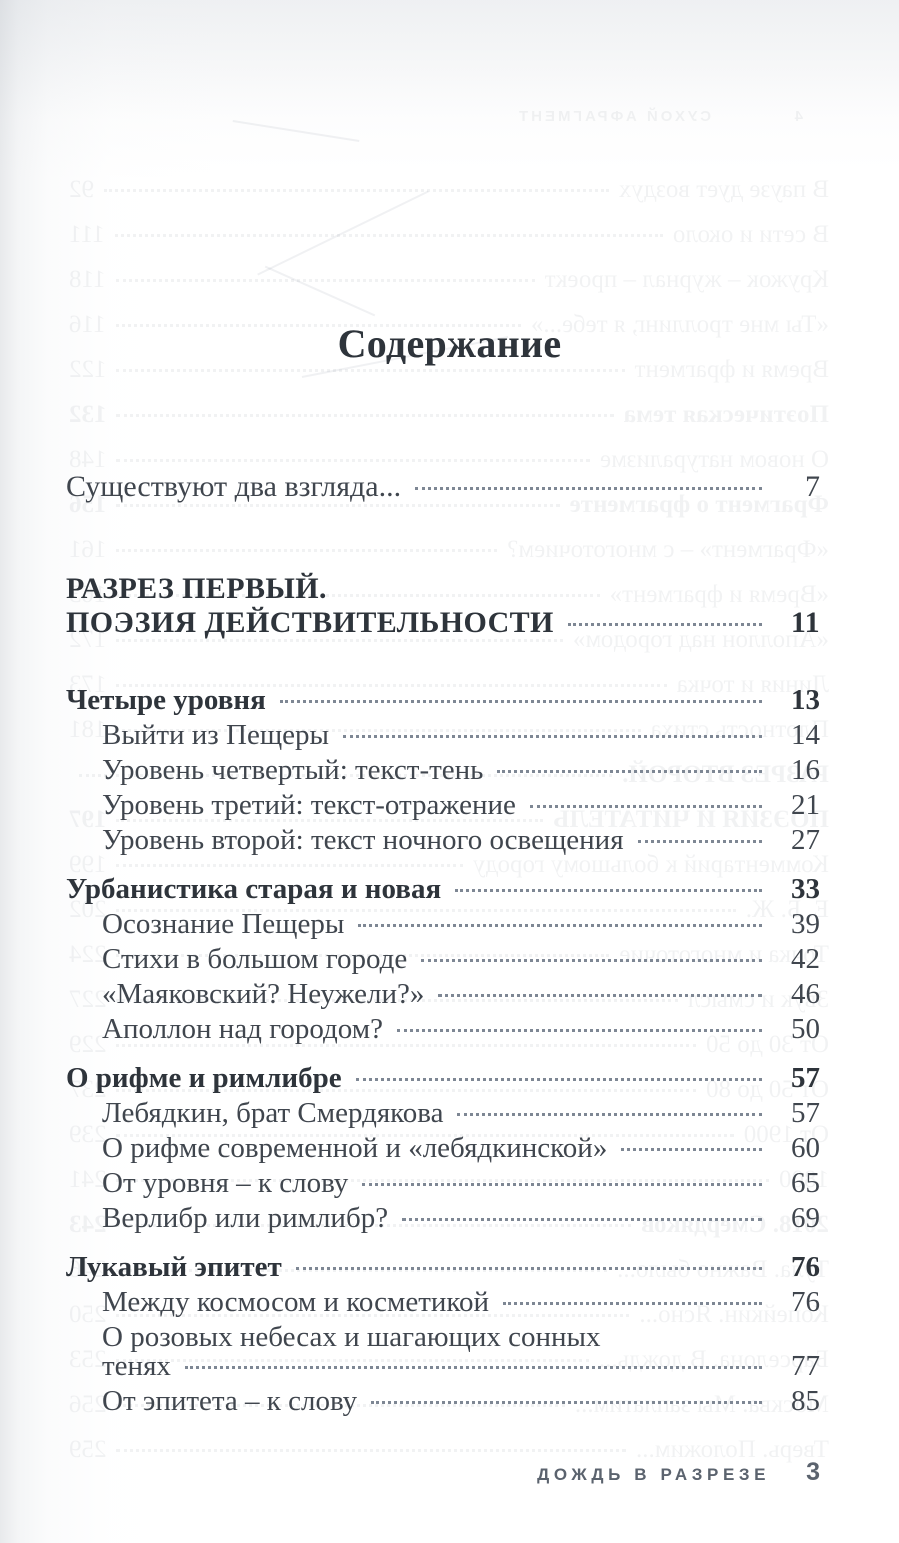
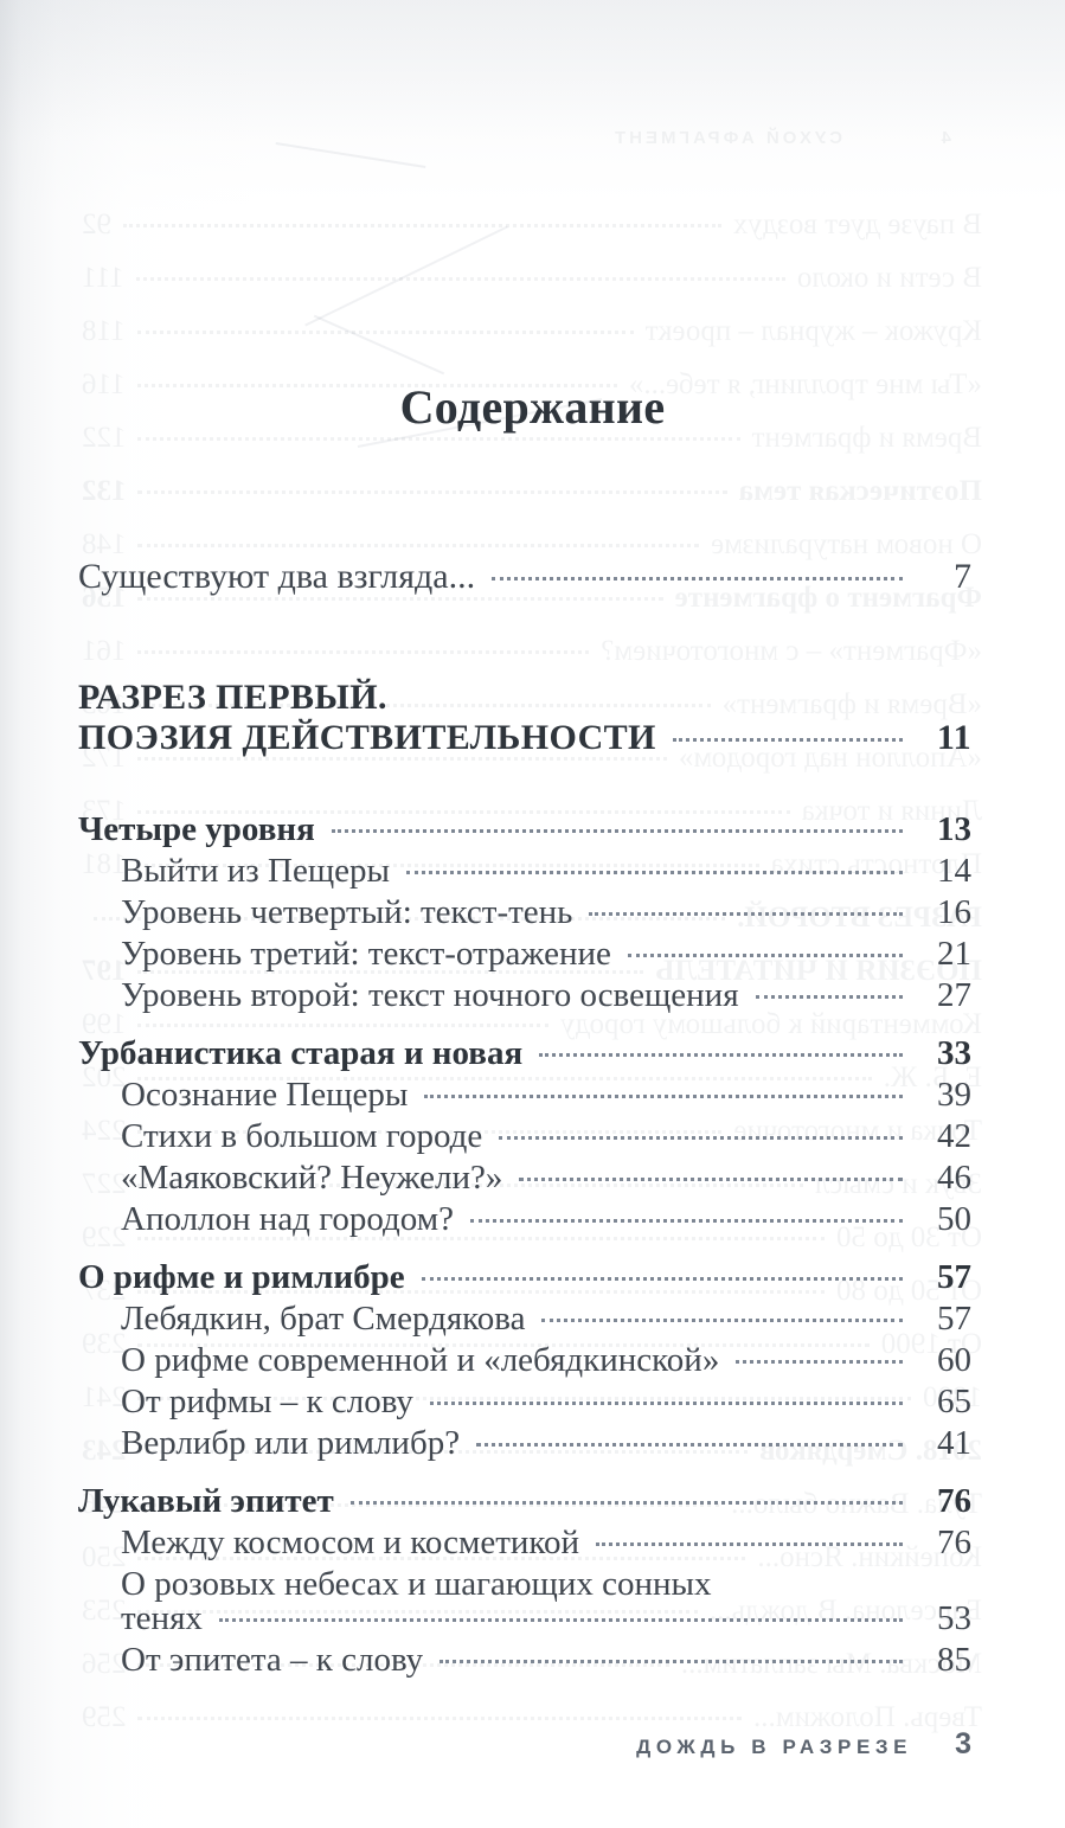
  Содержание
  Существуют два взгляда...
  7
  РАЗРЕЗ ПЕРВЫЙ.
  ПОЭЗИЯ ДЕЙСТВИТЕЛЬНОСТИ
  11
  Четыре уровня
  13
  Выйти из Пещеры
  14
  Уровень четвертый: текст-тень
  16
  Уровень третий: текст-отражение
  21
  Уровень второй: текст ночного освещения
  27
  Урбанистика старая и новая
  33
  Осознание Пещеры
  39
  Стихи в большом городе
  42
  «Маяковский? Неужели?»
  46
  Аполлон над городом?
  50
  О рифме и римлибре
  57
  Лебядкин, брат Смердякова
  57
  О рифме современной и «лебядкинской»
  60
- От уровня – к слову
+ От рифмы – к слову
  65
  Верлибр или римлибр?
- 69
+ 41
  Лукавый эпитет
  76
  Между космосом и косметикой
  76
  О розовых небесах и шагающих сонных
  тенях
- 77
+ 53
  От эпитета – к слову
  85
  ДОЖДЬ В РАЗРЕЗЕ
  3
